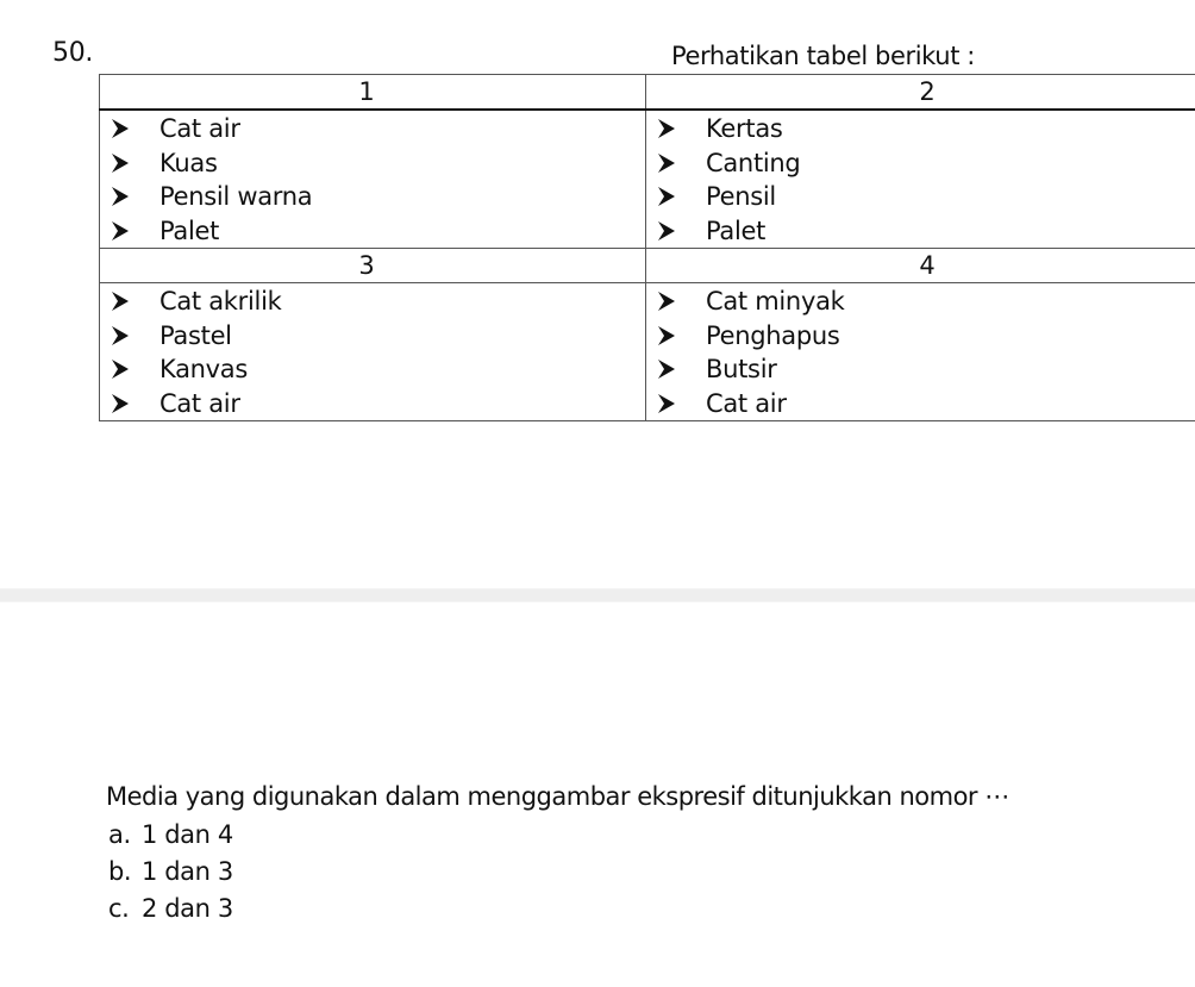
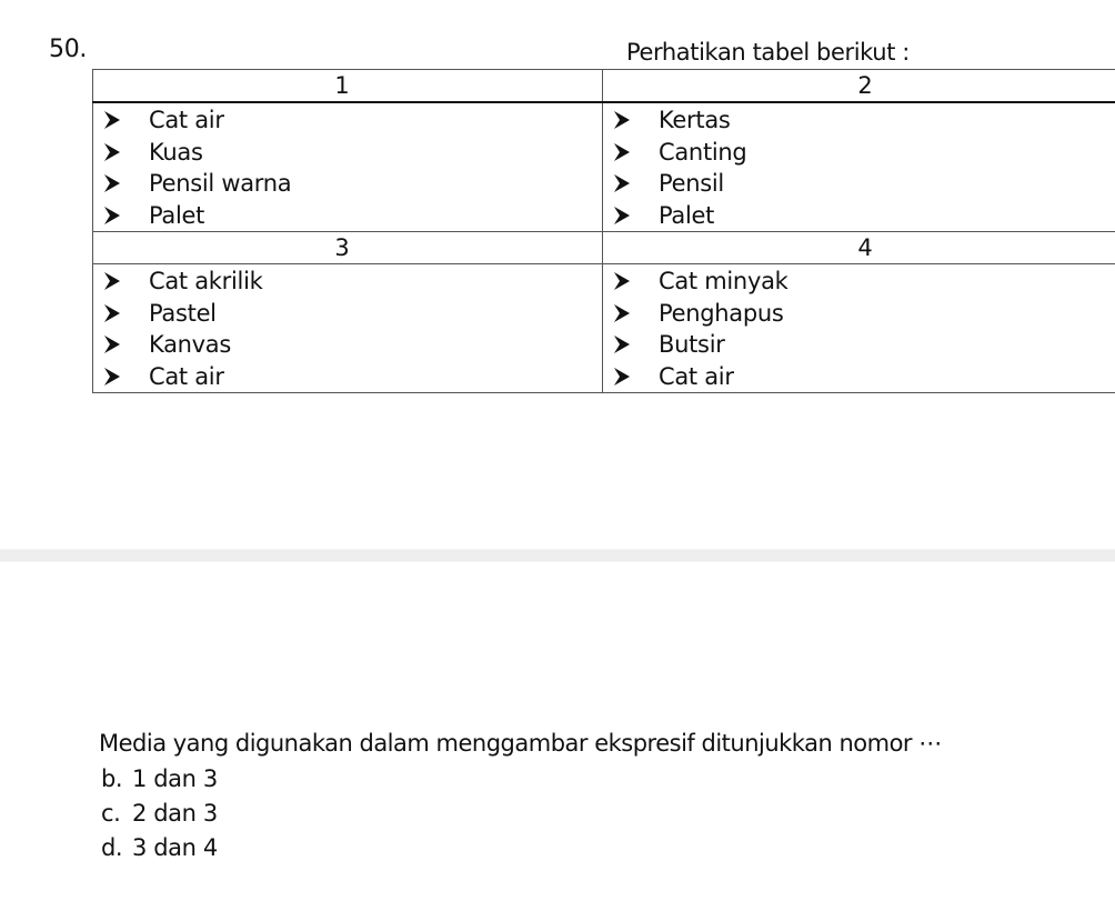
  50.
  Perhatikan tabel berikut :
  1	2
  Cat air Kuas Pensil warna Palet	Kertas Canting Pensil Palet
  3	4
  Cat akrilik Pastel Kanvas Cat air	Cat minyak Penghapus Butsir Cat air
  Media yang digunakan dalam menggambar ekspresif ditunjukkan nomor ⋯
- a. 1 dan 4
  b. 1 dan 3
  c. 2 dan 3
+ d. 3 dan 4
